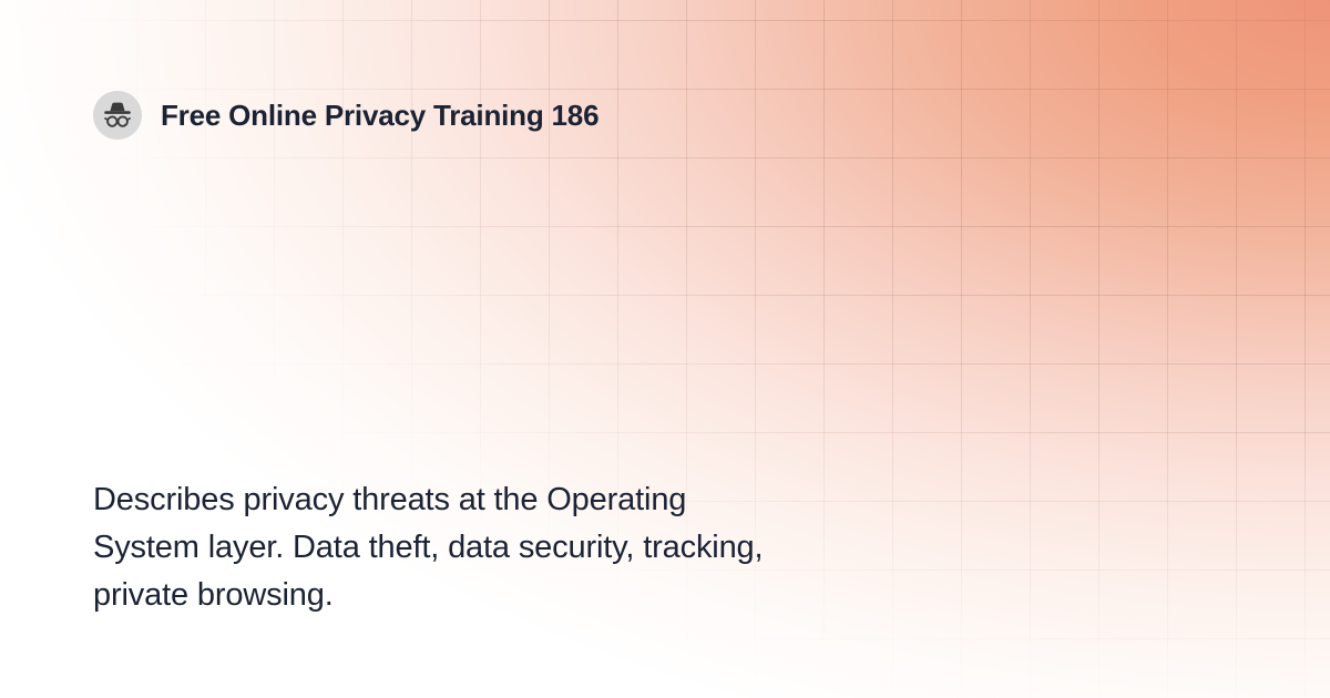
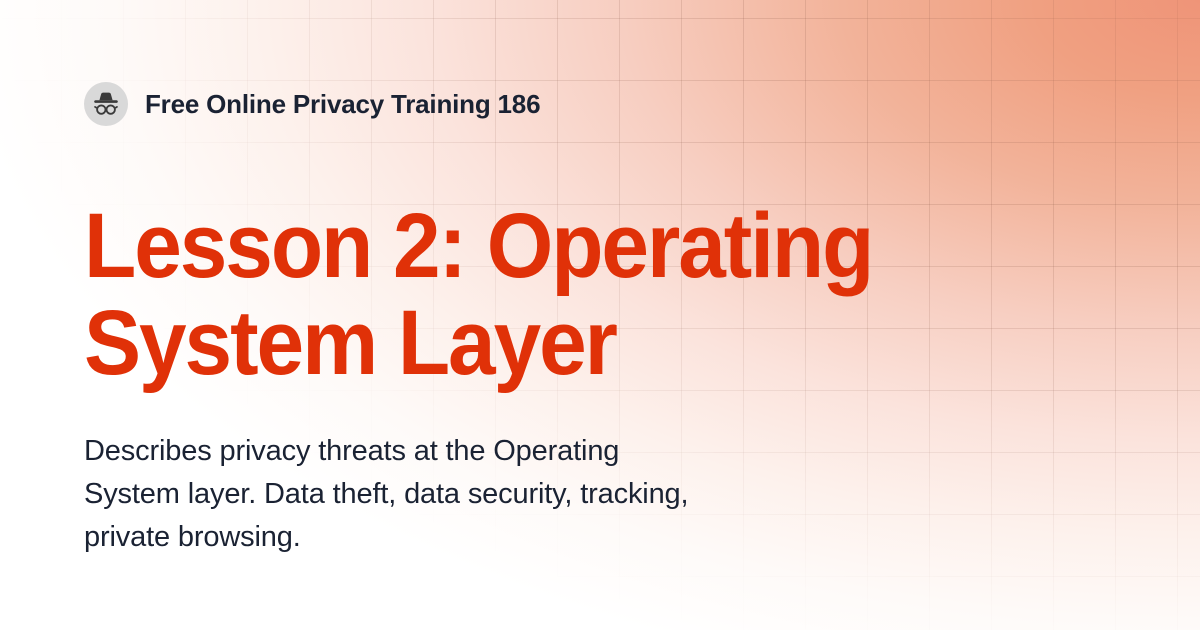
  Free Online Privacy Training 186
+ Lesson 2: Operating
+ System Layer
  Describes privacy threats at the Operating
  System layer. Data theft, data security, tracking,
  private browsing.
